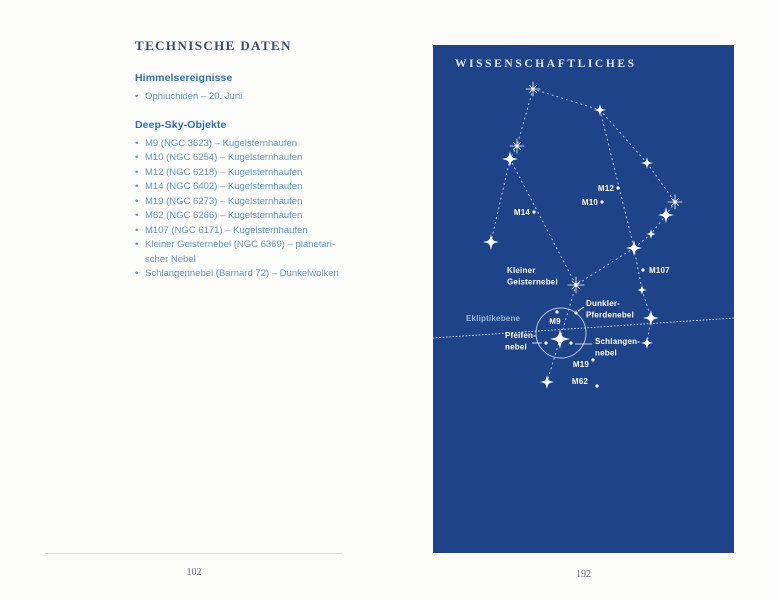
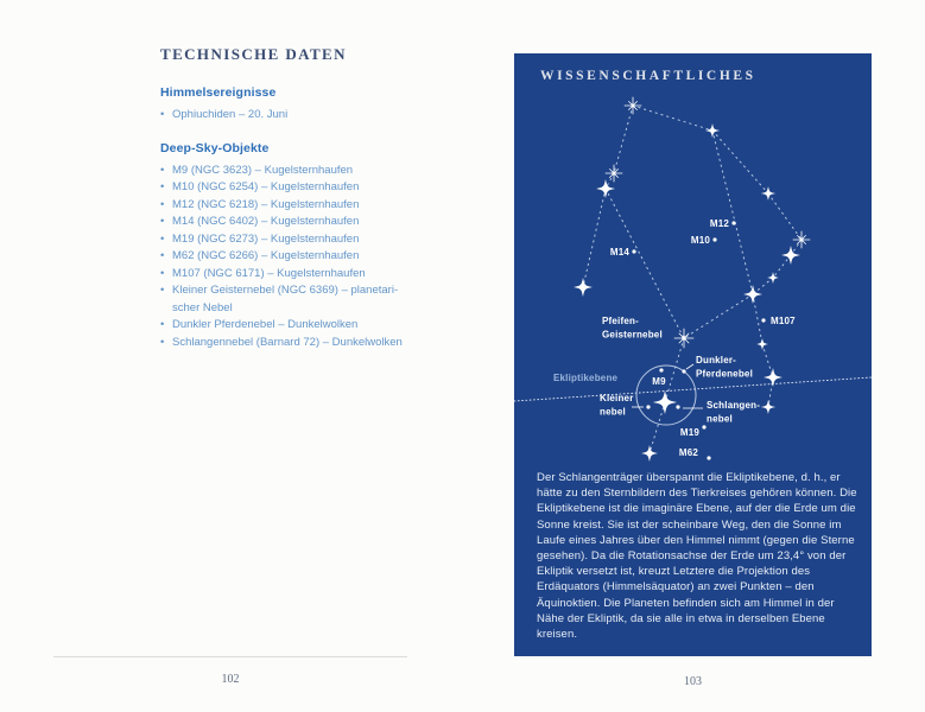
  TECHNISCHE DATEN
  Himmelsereignisse
  Ophiuchiden – 20. Juni
  Deep-Sky-Objekte
  M9 (NGC 3623) – Kugelsternhaufen
  M10 (NGC 6254) – Kugelsternhaufen
  M12 (NGC 6218) – Kugelsternhaufen
  M14 (NGC 6402) – Kugelsternhaufen
  M19 (NGC 6273) – Kugelsternhaufen
  M62 (NGC 6266) – Kugelsternhaufen
  M107 (NGC 6171) – Kugelsternhaufen
  Kleiner Geisternebel (NGC 6369) – planetari­scher Nebel
+ Dunkler Pferdenebel – Dunkelwolken
  Schlangennebel (Barnard 72) – Dunkelwolken
  102
  Ekliptikebene
  M12
  M10
  M14
  M107
  M9
  M19
  M62
- Kleiner Geisternebel
+ Pfeifen- Geisternebel
  Dunkler- Pferdenebel
- Pfeifen- nebel
+ Kleiner nebel
  Schlangen- nebel
  WISSENSCHAFTLICHES
+ Der Schlangenträger überspannt die Ekliptikebene, d. h., er hätte zu den Sternbildern des Tierkreises gehören können. Die Ekliptikebene ist die imaginäre Ebene, auf der die Erde um die Sonne kreist. Sie ist der scheinbare Weg, den die Sonne im Laufe eines Jahres über den Himmel nimmt (gegen die Sterne gesehen). Da die Rotationsachse der Erde um 23,4° von der Ekliptik versetzt ist, kreuzt Letztere die Projektion des Erdäquators (Himmelsäquator) an zwei Punkten – den Äquinoktien. Die Planeten befinden sich am Himmel in der Nähe der Ekliptik, da sie alle in etwa in derselben Ebene kreisen.
- 192
+ 103
